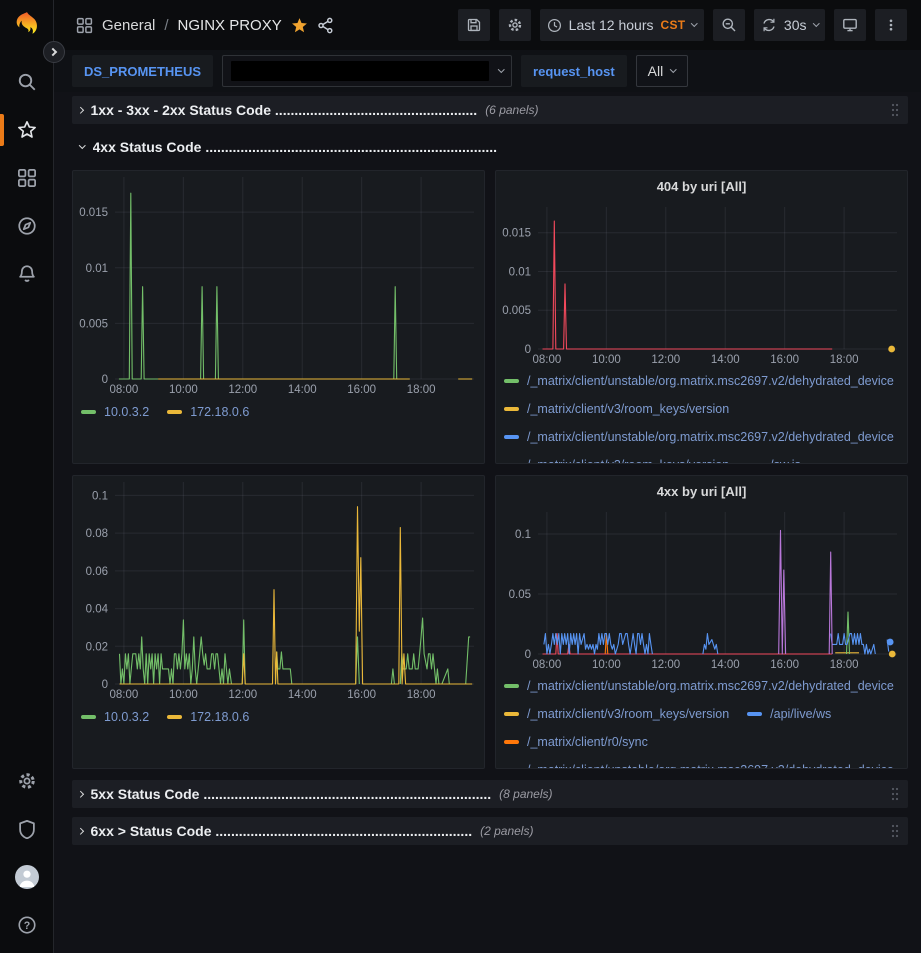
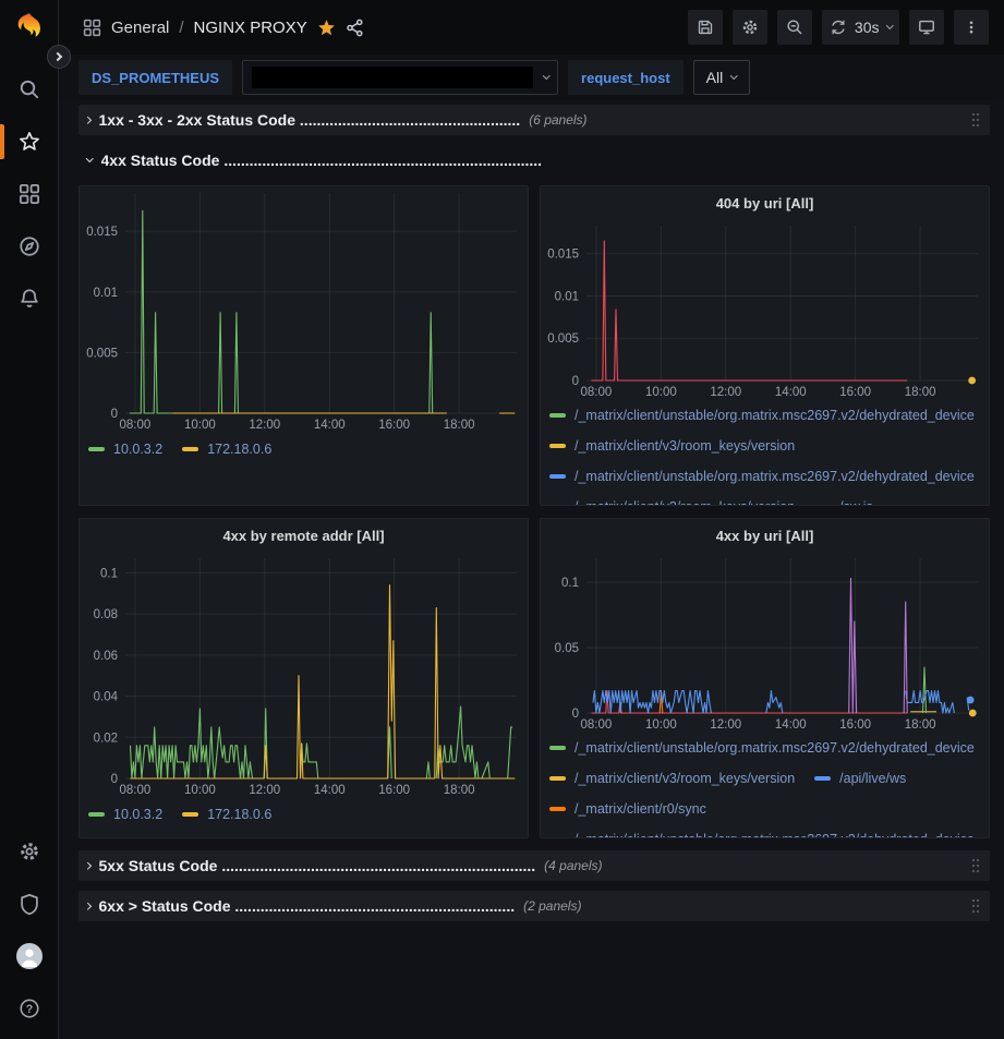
  ?
  General
  /
  NGINX PROXY
- Last 12 hours
- CST
  30s
  DS_PROMETHEUS
  request_host
  All
  1xx - 3xx - 2xx Status Code ....................................................
  (6 panels)
  4xx Status Code ...........................................................................
  08:00
  10:00
  12:00
  14:00
  16:00
  18:00
  0
  0.005
  0.01
  0.015
  10.0.3.2
  172.18.0.6
  404 by uri [All]
  08:00
  10:00
  12:00
  14:00
  16:00
  18:00
  0
  0.005
  0.01
  0.015
  /_matrix/client/unstable/org.matrix.msc2697.v2/dehydrated_device
  /_matrix/client/v3/room_keys/version
  /_matrix/client/unstable/org.matrix.msc2697.v2/dehydrated_device
+ 4xx by remote addr [All]
  08:00
  10:00
  12:00
  14:00
  16:00
  18:00
  0
  0.02
  0.04
  0.06
  0.08
  0.1
  10.0.3.2
  172.18.0.6
  4xx by uri [All]
  08:00
  10:00
  12:00
  14:00
  16:00
  18:00
  0
  0.05
  0.1
  /_matrix/client/unstable/org.matrix.msc2697.v2/dehydrated_device
  /_matrix/client/v3/room_keys/version
  /api/live/ws
  /_matrix/client/r0/sync
  5xx Status Code ..........................................................................
- (8 panels)
+ (4 panels)
  6xx > Status Code ..................................................................
  (2 panels)
